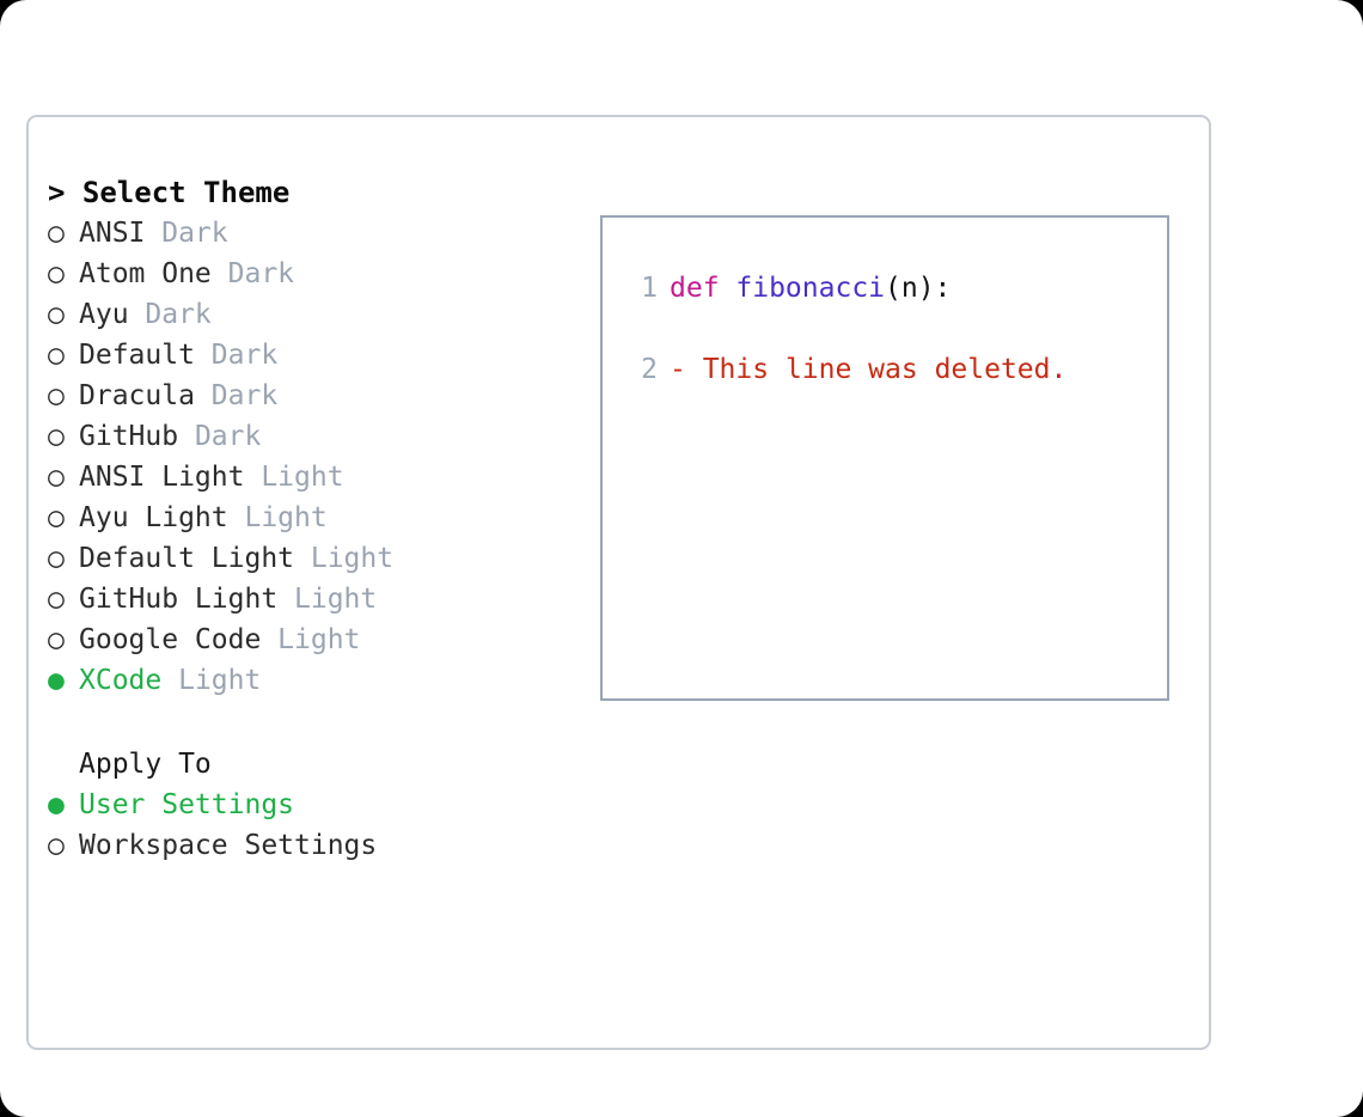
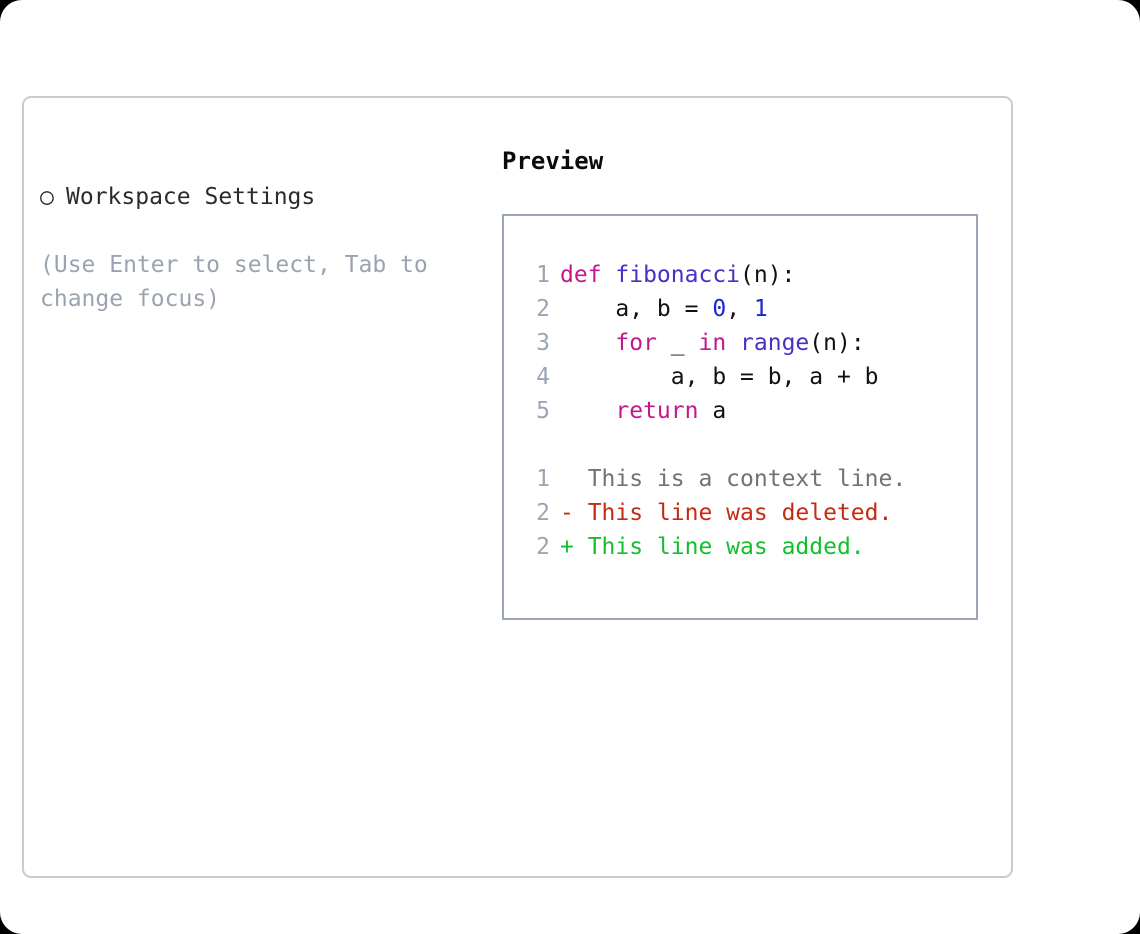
- > Select Theme
- ○ ANSI Dark
- ○ Atom One Dark
- ○ Ayu Dark
- ○ Default Dark
- ○ Dracula Dark
- ○ GitHub Dark
- ○ ANSI Light Light
- ○ Ayu Light Light
- ○ Default Light Light
- ○ GitHub Light Light
- ○ Google Code Light
- ● XCode Light
- Apply To
- ● User Settings
  ○ Workspace Settings
+ (Use Enter to select, Tab to change focus)
+ Preview
  1 def fibonacci(n):
+ 2 a, b = 0, 1
+ 3 for _ in range(n):
+ 4 a, b = b, a + b
+ 5 return a
+ 1 This is a context line.
  2 - This line was deleted.
+ 2 + This line was added.
